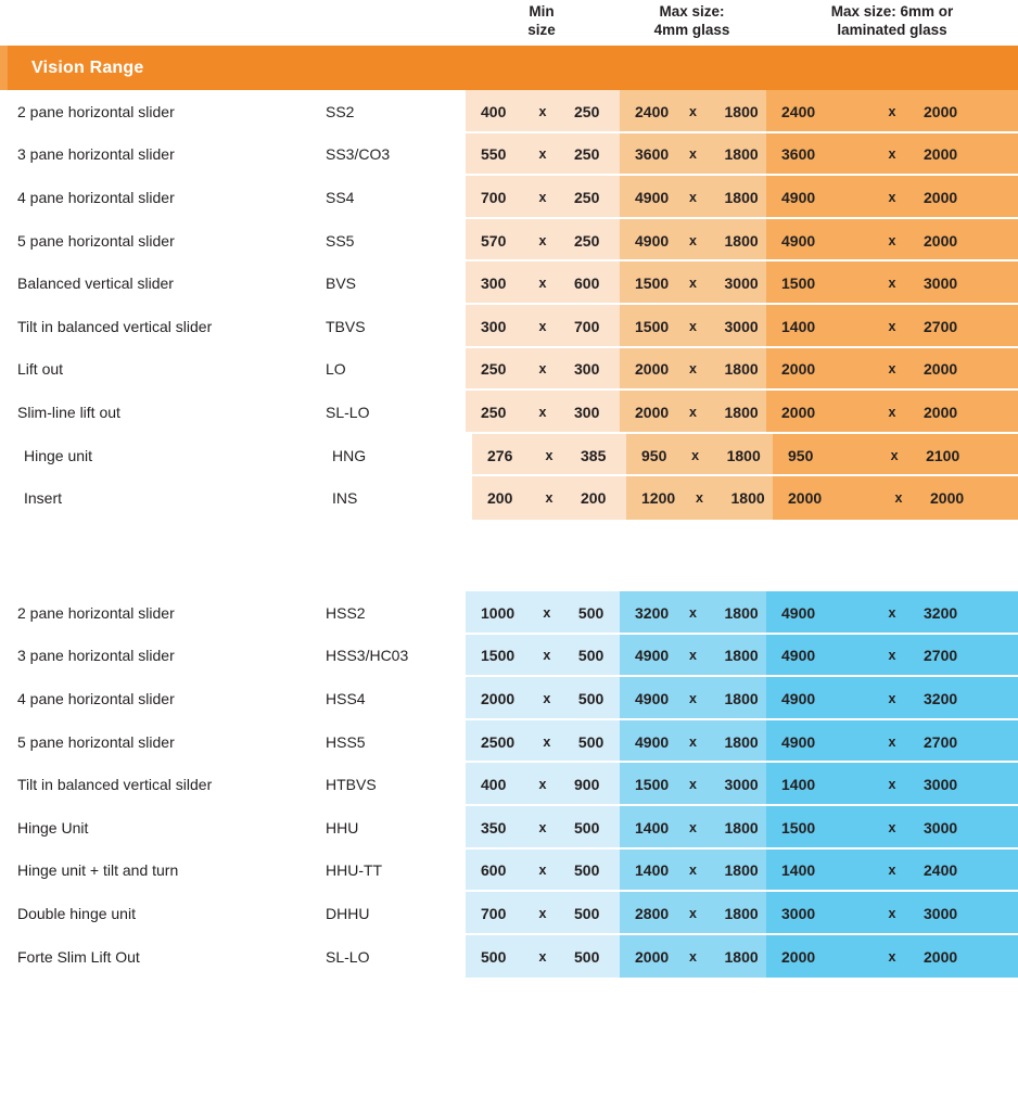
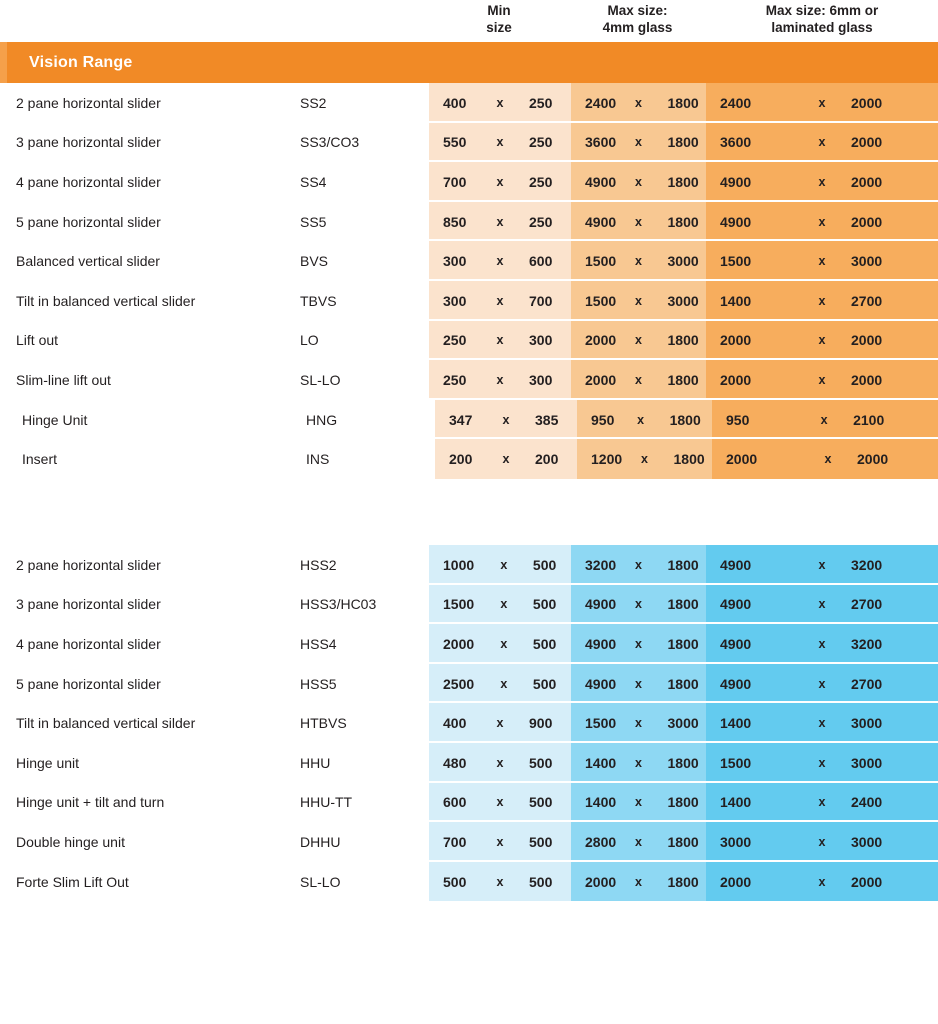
  Min
  size
  Max size:
  4mm glass
  Max size: 6mm or
  laminated glass
  Vision Range
  2 pane horizontal slider
  SS2
  400
  x
  250
  2400
  x
  1800
  2400
  x
  2000
  3 pane horizontal slider
  SS3/CO3
  550
  x
  250
  3600
  x
  1800
  3600
  x
  2000
  4 pane horizontal slider
  SS4
  700
  x
  250
  4900
  x
  1800
  4900
  x
  2000
  5 pane horizontal slider
  SS5
- 570
+ 850
  x
  250
  4900
  x
  1800
  4900
  x
  2000
  Balanced vertical slider
  BVS
  300
  x
  600
  1500
  x
  3000
  1500
  x
  3000
  Tilt in balanced vertical slider
  TBVS
  300
  x
  700
  1500
  x
  3000
  1400
  x
  2700
  Lift out
  LO
  250
  x
  300
  2000
  x
  1800
  2000
  x
  2000
  Slim-line lift out
  SL-LO
  250
  x
  300
  2000
  x
  1800
  2000
  x
  2000
- Hinge unit
+ Hinge Unit
  HNG
- 276
+ 347
  x
  385
  950
  x
  1800
  950
  x
  2100
  Insert
  INS
  200
  x
  200
  1200
  x
  1800
  2000
  x
  2000
  2 pane horizontal slider
  HSS2
  1000
  x
  500
  3200
  x
  1800
  4900
  x
  3200
  3 pane horizontal slider
  HSS3/HC03
  1500
  x
  500
  4900
  x
  1800
  4900
  x
  2700
  4 pane horizontal slider
  HSS4
  2000
  x
  500
  4900
  x
  1800
  4900
  x
  3200
  5 pane horizontal slider
  HSS5
  2500
  x
  500
  4900
  x
  1800
  4900
  x
  2700
  Tilt in balanced vertical silder
  HTBVS
  400
  x
  900
  1500
  x
  3000
  1400
  x
  3000
- Hinge Unit
+ Hinge unit
  HHU
- 350
+ 480
  x
  500
  1400
  x
  1800
  1500
  x
  3000
  Hinge unit + tilt and turn
  HHU-TT
  600
  x
  500
  1400
  x
  1800
  1400
  x
  2400
  Double hinge unit
  DHHU
  700
  x
  500
  2800
  x
  1800
  3000
  x
  3000
  Forte Slim Lift Out
  SL-LO
  500
  x
  500
  2000
  x
  1800
  2000
  x
  2000
